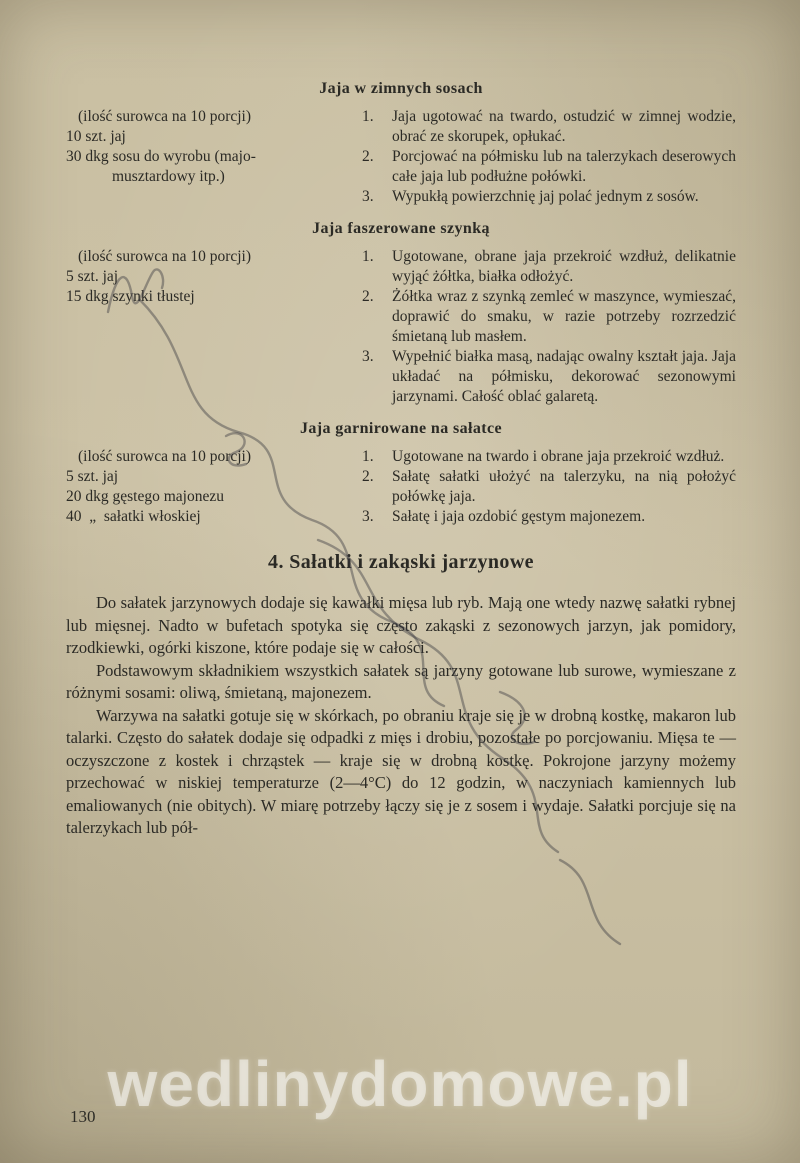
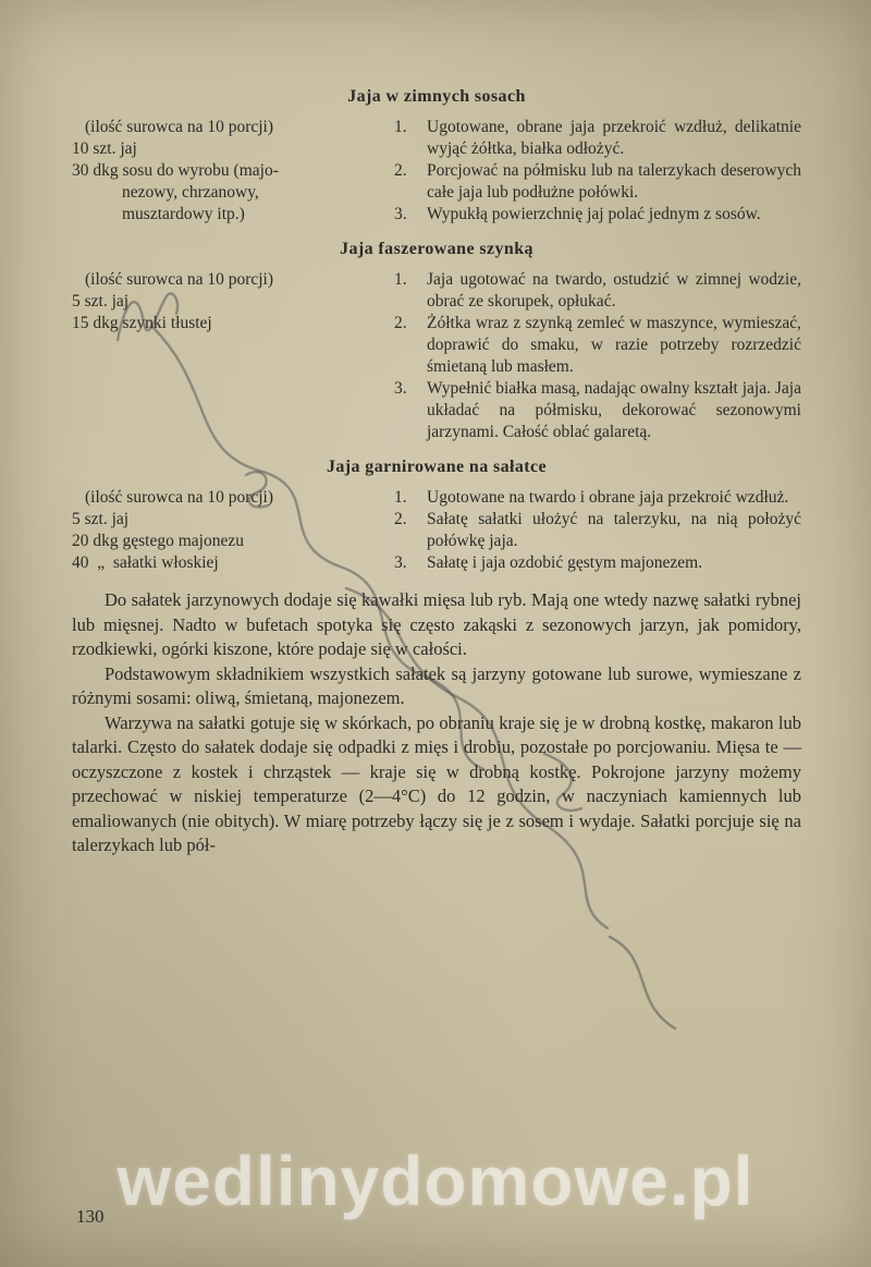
  Jaja w zimnych sosach
  (ilość surowca na 10 porcji)
  10 szt. jaj
  30 dkg sosu do wyrobu (majo-
+ nezowy, chrzanowy,
  musztardowy itp.)
  1.
- Jaja ugotować na twardo, ostudzić w zimnej wodzie, obrać ze skorupek, opłukać.
+ Ugotowane, obrane jaja przekroić wzdłuż, delikatnie wyjąć żółtka, białka odłożyć.
  2.
  Porcjować na półmisku lub na talerzykach deserowych całe jaja lub podłużne połówki.
  3.
  Wypukłą powierzchnię jaj polać jednym z sosów.
  Jaja faszerowane szynką
  (ilość surowca na 10 porcji)
  5 szt. jaj
  15 dkg szynki tłustej
  1.
- Ugotowane, obrane jaja przekroić wzdłuż, delikatnie wyjąć żółtka, białka odłożyć.
+ Jaja ugotować na twardo, ostudzić w zimnej wodzie, obrać ze skorupek, opłukać.
  2.
  Żółtka wraz z szynką zemleć w maszynce, wymieszać, doprawić do smaku, w razie potrzeby rozrzedzić śmietaną lub masłem.
  3.
  Wypełnić białka masą, nadając owalny kształt jaja. Jaja układać na półmisku, dekorować sezonowymi jarzynami. Całość oblać galaretą.
  Jaja garnirowane na sałatce
  (ilość surowca na 10 porcji)
  5 szt. jaj
  20 dkg gęstego majonezu
  40 „ sałatki włoskiej
  1.
  Ugotowane na twardo i obrane jaja przekroić wzdłuż.
  2.
  Sałatę sałatki ułożyć na talerzyku, na nią położyć połówkę jaja.
  3.
  Sałatę i jaja ozdobić gęstym majonezem.
- 4. Sałatki i zakąski jarzynowe
  Do sałatek jarzynowych dodaje się kawałki mięsa lub ryb. Mają one wtedy nazwę sałatki rybnej lub mięsnej. Nadto w bufetach spotyka się często zakąski z sezonowych jarzyn, jak pomidory, rzodkiewki, ogórki kiszone, które podaje się w całości.
  Podstawowym składnikiem wszystkich sałatek są jarzyny gotowane lub surowe, wymieszane z różnymi sosami: oliwą, śmietaną, majonezem.
  Warzywa na sałatki gotuje się w skórkach, po obraniu kraje się je w drobną kostkę, makaron lub talarki. Często do sałatek dodaje się odpadki z mięs i drobiu, pozostałe po porcjowaniu. Mięsa te — oczyszczone z kostek i chrząstek — kraje się w drobną kostkę. Pokrojone jarzyny możemy przechować w niskiej temperaturze (2—4°C) do 12 godzin, w naczyniach kamiennych lub emaliowanych (nie obitych). W miarę potrzeby łączy się je z sosem i wydaje. Sałatki porcjuje się na talerzykach lub pół-
  wedlinydomowe.pl
  130
